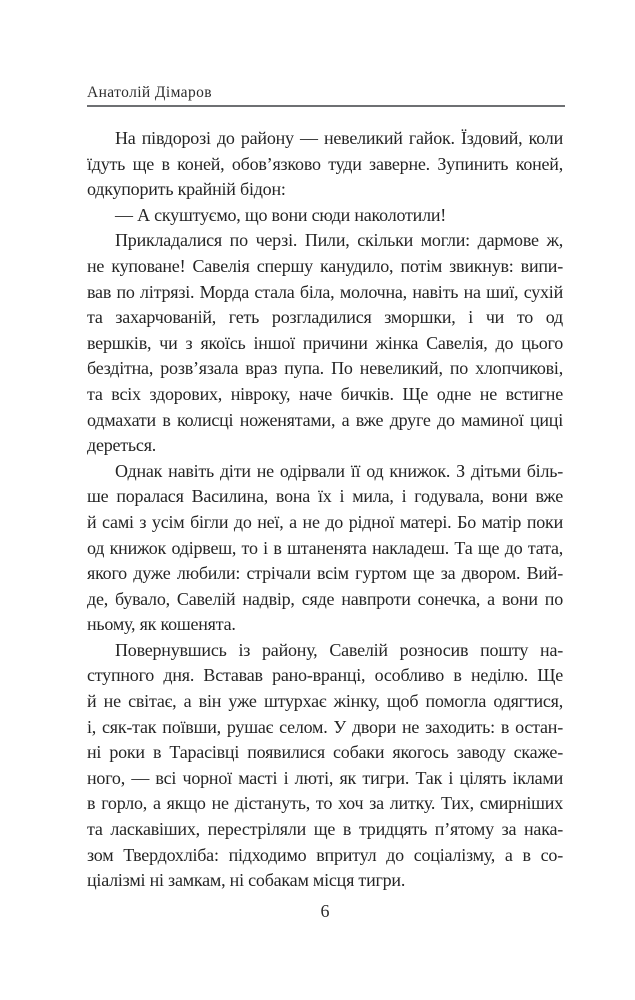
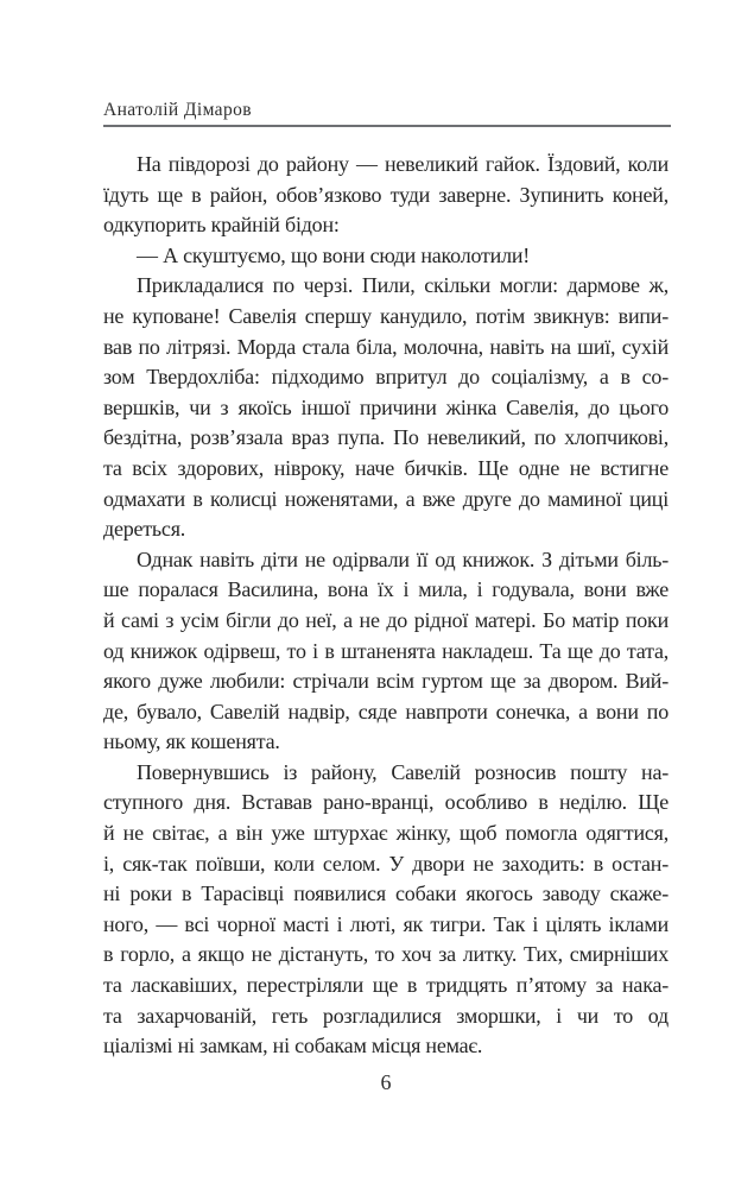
  Анатолій Дімаров
  На півдорозі до району — невеликий гайок. Їздовий, коли
- їдуть ще в коней, обов’язково туди заверне. Зупинить коней,
+ їдуть ще в район, обов’язково туди заверне. Зупинить коней,
  одкупорить крайній бідон:
  — А скуштуємо, що вони сюди наколотили!
  Прикладалися по черзі. Пили, скільки могли: дармове ж,
  не куповане! Савелія спершу канудило, потім звикнув: випи-
  вав по літрязі. Морда стала біла, молочна, навіть на шиї, сухій
- та захарчованій, геть розгладилися зморшки, і чи то од
+ зом Твердохліба: підходимо впритул до соціалізму, а в со-
  вершків, чи з якоїсь іншої причини жінка Савелія, до цього
  бездітна, розв’язала враз пупа. По невеликий, по хлопчикові,
  та всіх здорових, нівроку, наче бичків. Ще одне не встигне
  одмахати в колисці ноженятами, а вже друге до маминої циці
  дереться.
  Однак навіть діти не одірвали її од книжок. З дітьми біль-
  ше поралася Василина, вона їх і мила, і годувала, вони вже
  й самі з усім бігли до неї, а не до рідної матері. Бо матір поки
  од книжок одірвеш, то і в штаненята накладеш. Та ще до тата,
  якого дуже любили: стрічали всім гуртом ще за двором. Вий-
  де, бувало, Савелій надвір, сяде навпроти сонечка, а вони по
  ньому, як кошенята.
  Повернувшись із району, Савелій розносив пошту на-
  ступного дня. Вставав рано-вранці, особливо в неділю. Ще
  й не світає, а він уже штурхає жінку, щоб помогла одягтися,
- і, сяк-так поївши, рушає селом. У двори не заходить: в остан-
+ і, сяк-так поївши, коли селом. У двори не заходить: в остан-
  ні роки в Тарасівці появилися собаки якогось заводу скаже-
  ного, — всі чорної масті і люті, як тигри. Так і цілять іклами
  в горло, а якщо не дістануть, то хоч за литку. Тих, смирніших
  та ласкавіших, перестріляли ще в тридцять п’ятому за нака-
- зом Твердохліба: підходимо впритул до соціалізму, а в со-
+ та захарчованій, геть розгладилися зморшки, і чи то од
- ціалізмі ні замкам, ні собакам місця тигри.
+ ціалізмі ні замкам, ні собакам місця немає.
  6
